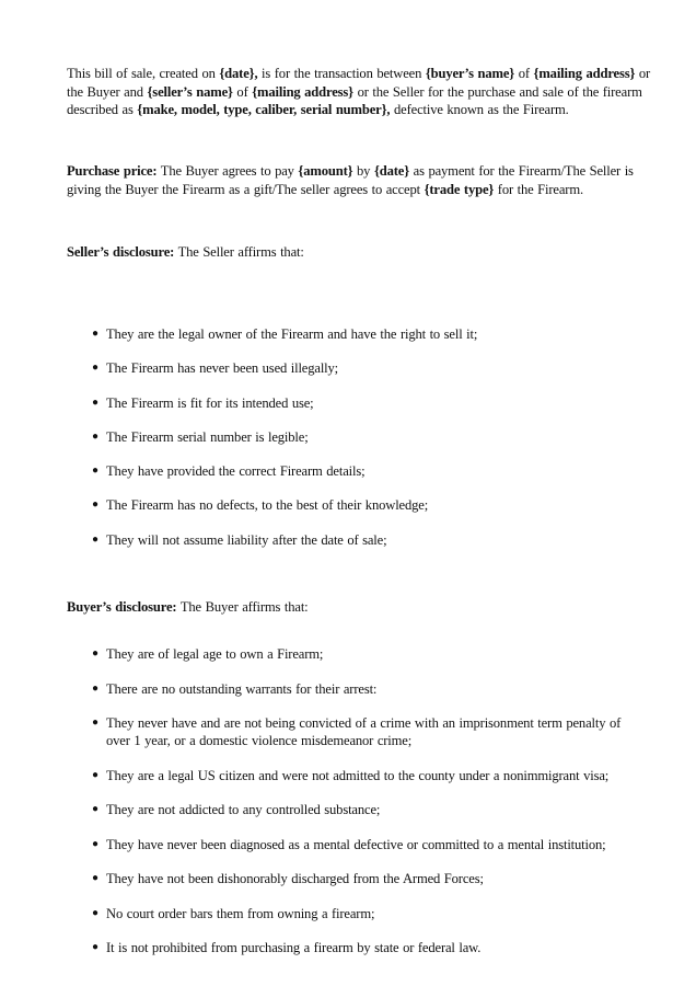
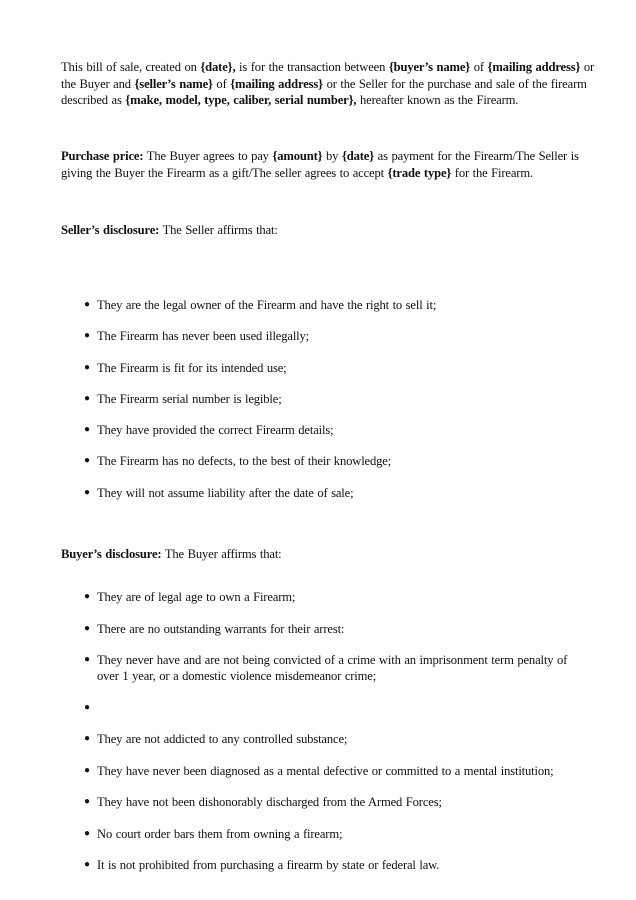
- This bill of sale, created on {date}, is for the transaction between {buyer’s name} of {mailing address} or the Buyer and {seller’s name} of {mailing address} or the Seller for the purchase and sale of the firearm described as {make, model, type, caliber, serial number}, defective known as the Firearm.
+ This bill of sale, created on {date}, is for the transaction between {buyer’s name} of {mailing address} or the Buyer and {seller’s name} of {mailing address} or the Seller for the purchase and sale of the firearm described as {make, model, type, caliber, serial number}, hereafter known as the Firearm.
  Purchase price: The Buyer agrees to pay {amount} by {date} as payment for the Firearm/The Seller is giving the Buyer the Firearm as a gift/The seller agrees to accept {trade type} for the Firearm.
  Seller’s disclosure: The Seller affirms that:
  ●
  They are the legal owner of the Firearm and have the right to sell it;
  ●
  The Firearm has never been used illegally;
  ●
  The Firearm is fit for its intended use;
  ●
  The Firearm serial number is legible;
  ●
  They have provided the correct Firearm details;
  ●
  The Firearm has no defects, to the best of their knowledge;
  ●
  They will not assume liability after the date of sale;
  Buyer’s disclosure: The Buyer affirms that:
  ●
  They are of legal age to own a Firearm;
  ●
  There are no outstanding warrants for their arrest:
  ●
  They never have and are not being convicted of a crime with an imprisonment term penalty of over 1 year, or a domestic violence misdemeanor crime;
  ●
- They are a legal US citizen and were not admitted to the county under a nonimmigrant visa;
  ●
  They are not addicted to any controlled substance;
  ●
  They have never been diagnosed as a mental defective or committed to a mental institution;
  ●
  They have not been dishonorably discharged from the Armed Forces;
  ●
  No court order bars them from owning a firearm;
  ●
  It is not prohibited from purchasing a firearm by state or federal law.
